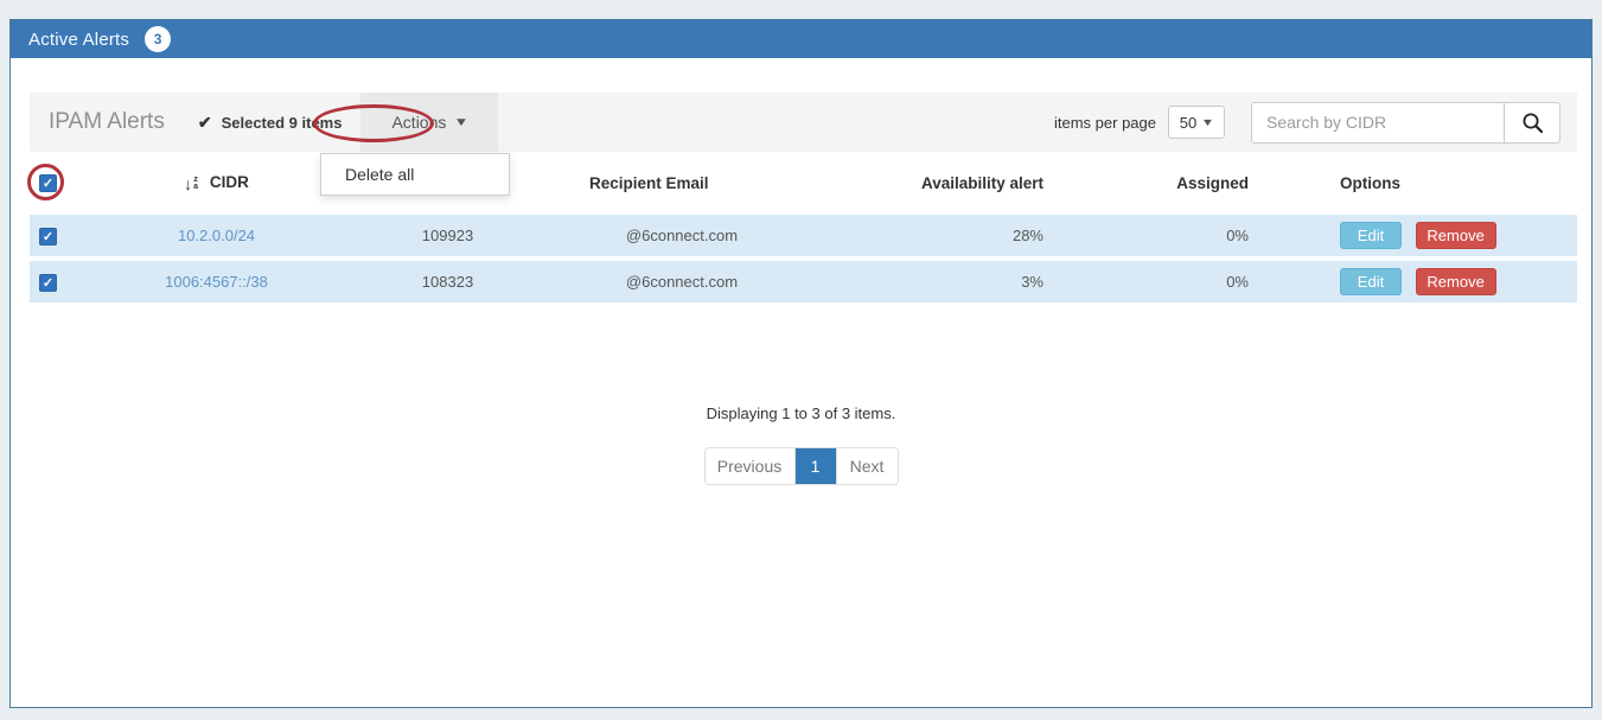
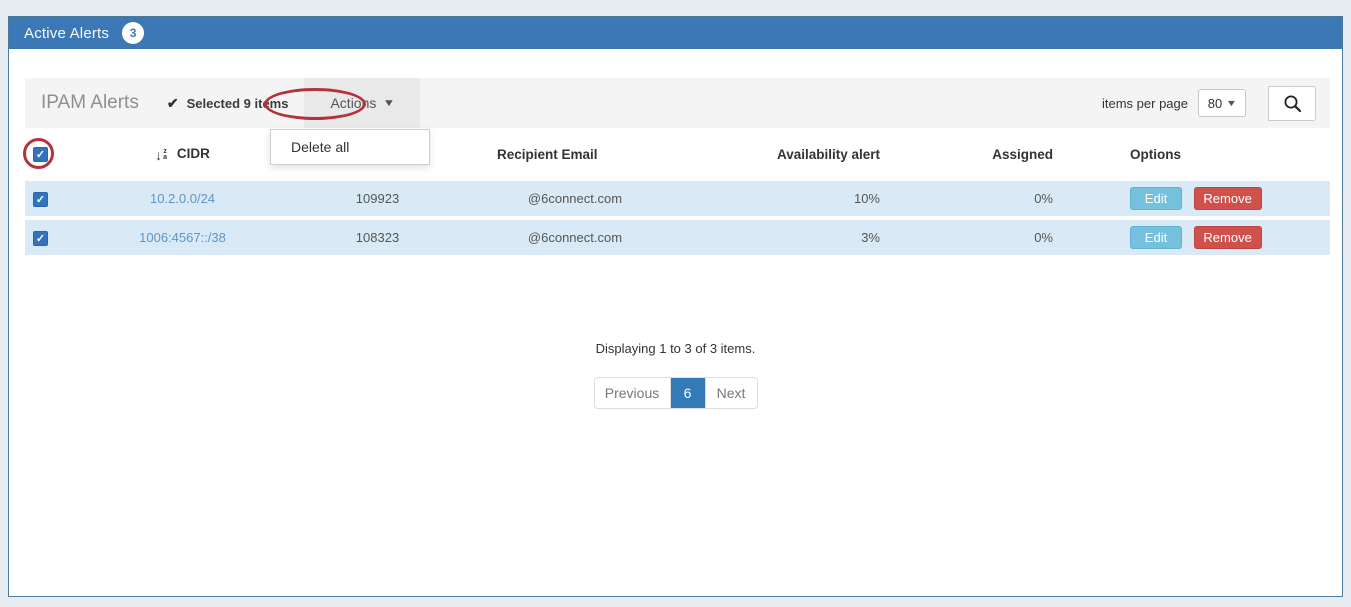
  Active Alerts
  3
  IPAM Alerts
  ✔
  Selected 9 items
  Actions
  ▼
  items per page
- 50
+ 80
  ▼
- Search by CIDR
  ✓	↓ CIDR		Recipient Email	Availability alert	Assigned	Options
- ✓	10.2.0.0/24	109923	@6connect.com	28%	0%	Edit Remove
+ ✓	10.2.0.0/24	109923	@6connect.com	10%	0%	Edit Remove
  ✓	1006:4567::/38	108323	@6connect.com	3%	0%	Edit Remove
  Displaying 1 to 3 of 3 items.
  Previous
- 1
+ 6
  Next
  Delete all
